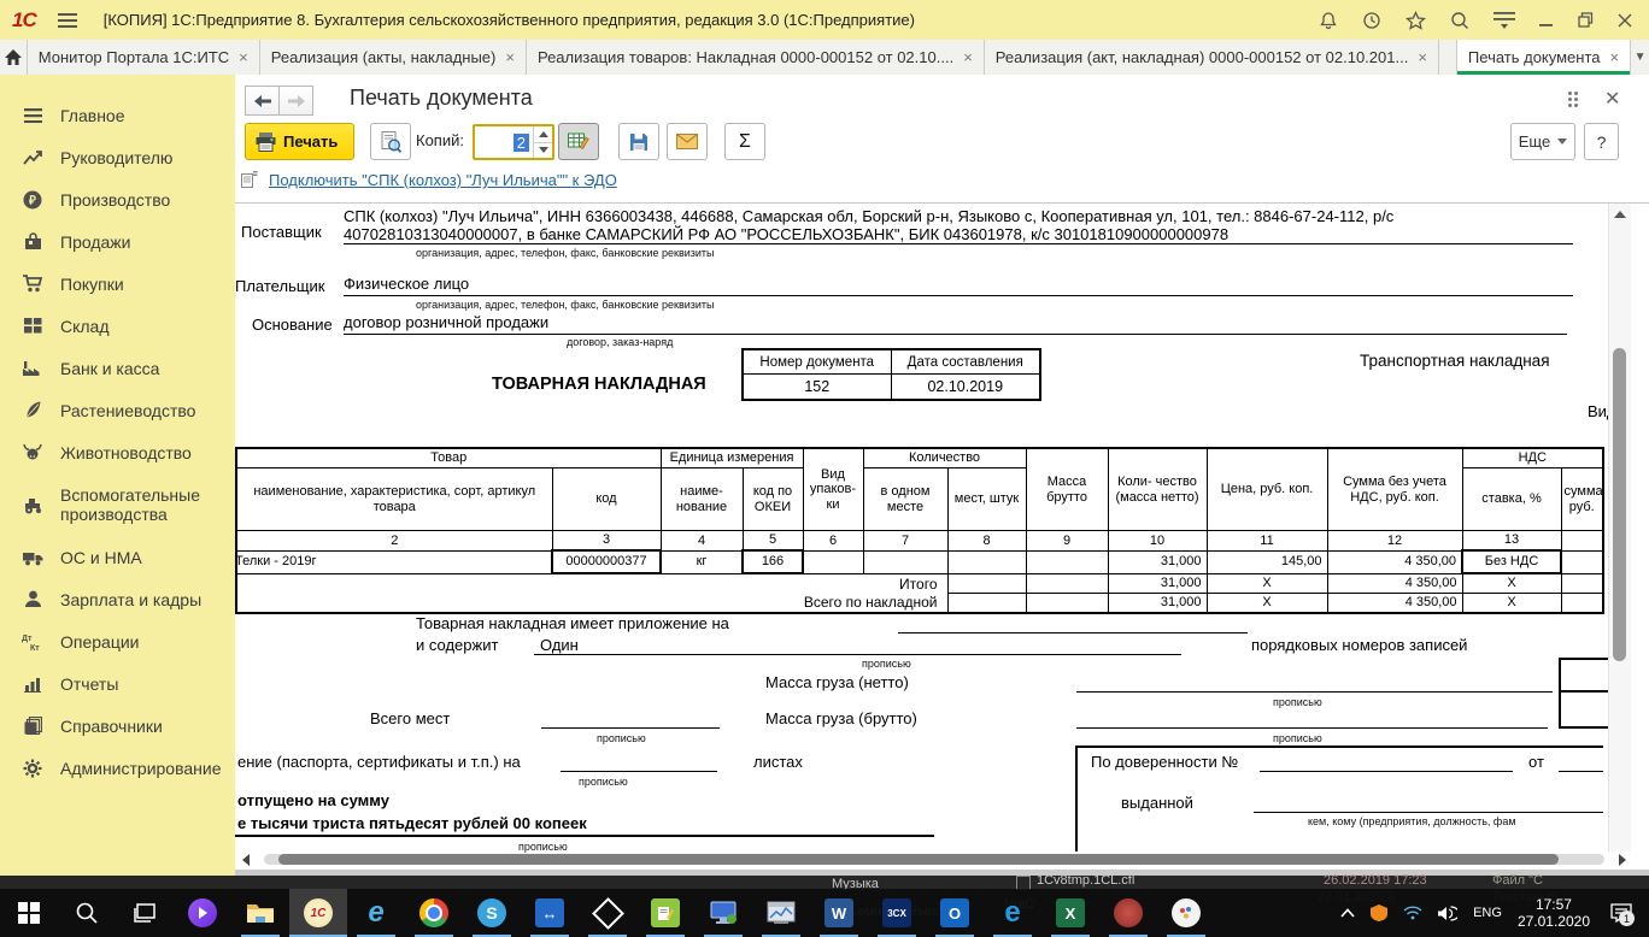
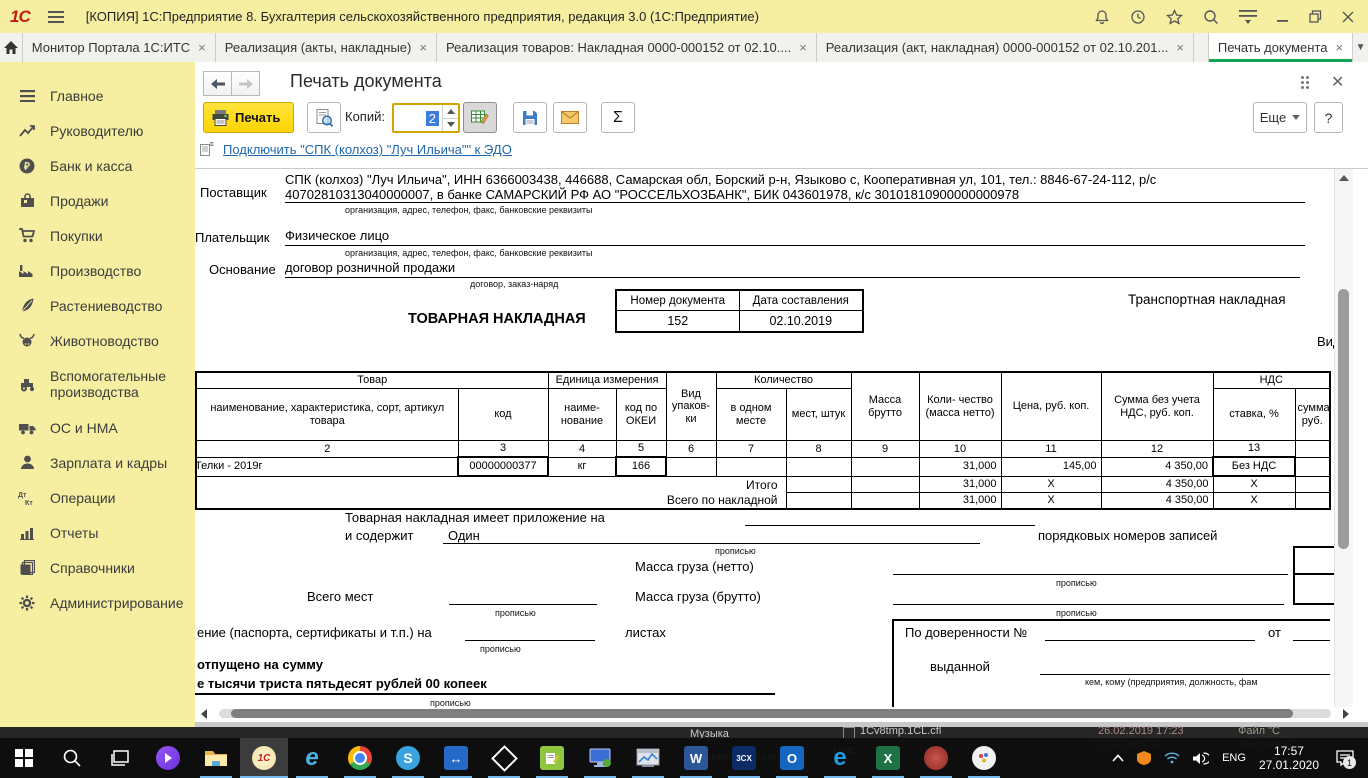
  1С
  [КОПИЯ] 1С:Предприятие 8. Бухгалтерия сельскохозяйственного предприятия, редакция 3.0 (1С:Предприятие)
  Монитор Портала 1С:ИТС
  ×
  Реализация (акты, накладные)
  ×
  Реализация товаров: Накладная 0000-000152 от 02.10....
  ×
  Реализация (акт, накладная) 0000-000152 от 02.10.201...
  ×
  Печать документа
  ×
  ▼
  Главное
  Руководителю
  ₽
- Производство
+ Банк и касса
  Продажи
  Покупки
- Склад
- Банк и касса
+ Производство
  Растениеводство
  Животноводство
  Вспомогательные производства
  ОС и НМА
  Зарплата и кадры
  Операции
  Отчеты
  Справочники
  Администрирование
  Печать документа
  ✕
  Печать
  Копий:
  2
  Σ
  Еще
  ?
  Подключить "СПК (колхоз) "Луч Ильича"" к ЭДО
  Поставщик
  СПК (колхоз) "Луч Ильича", ИНН 6366003438, 446688, Самарская обл, Борский р-н, Языково с, Кооперативная ул, 101, тел.: 8846-67-24-112, р/с
  40702810313040000007, в банке САМАРСКИЙ РФ АО "РОССЕЛЬХОЗБАНК", БИК 043601978, к/с 30101810900000000978
  организация, адрес, телефон, факс, банковские реквизиты
  Плательщик
  Физическое лицо
  организация, адрес, телефон, факс, банковские реквизиты
  Основание
  договор розничной продажи
  договор, заказ-наряд
  ТОВАРНАЯ НАКЛАДНАЯ
  Номер документа	Дата составления
  152	02.10.2019
  Транспортная накладная
  Товар	Единица измерения	Вид упаков- ки	Количество	Масса брутто	Коли- чество (масса нетто)	Цена, руб. коп.	Сумма без учета НДС, руб. коп.	НДС
  наименование, характеристика, сорт, артикул товара	код	наиме- нование	код по ОКЕИ	в одном месте	мест, штук	ставка, %	сумма руб.
  2	3	4	5	6	7	8	9	10	11	12	13
  Телки - 2019г	00000000377	кг	166					31,000	145,00	4 350,00	Без НДС
  Итого			31,000	X	4 350,00	X
  Всего по накладной			31,000	X	4 350,00	X
  Товарная накладная имеет приложение на
  и содержит
  Один
  порядковых номеров записей
  прописью
  Масса груза (нетто)
  прописью
  Всего мест
  прописью
  Масса груза (брутто)
  прописью
  ение (паспорта, сертификаты и т.п.) на
  листах
  прописью
  По доверенности №
  от
  отпущено на сумму
  выданной
  е тысячи триста пятьдесят рублей 00 копеек
  кем, кому (предприятия, должность, фам
  прописью
  Музыка
  1Cv8tmp.1CL.cfl
  26.02.2019 17:23
  Файл "С
  1С
  e
  S
  ↔
  W
  3CX
  O
  e
  X
  ENG
  17:57
  27.01.2020
  1
